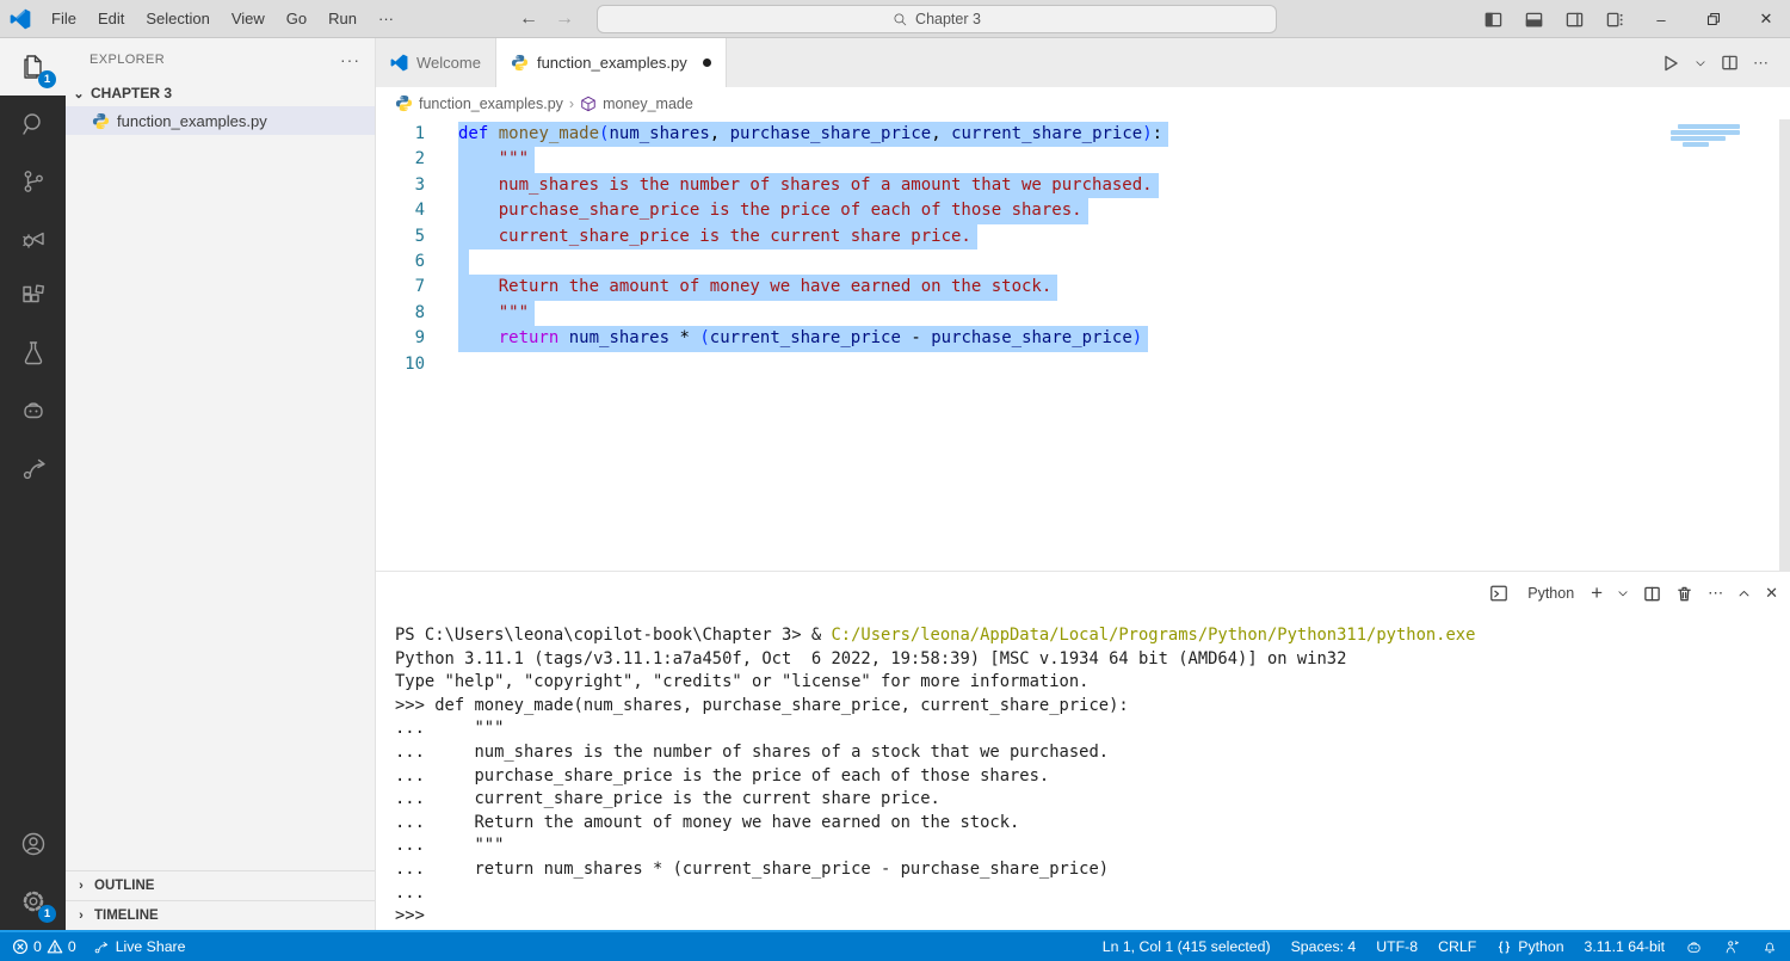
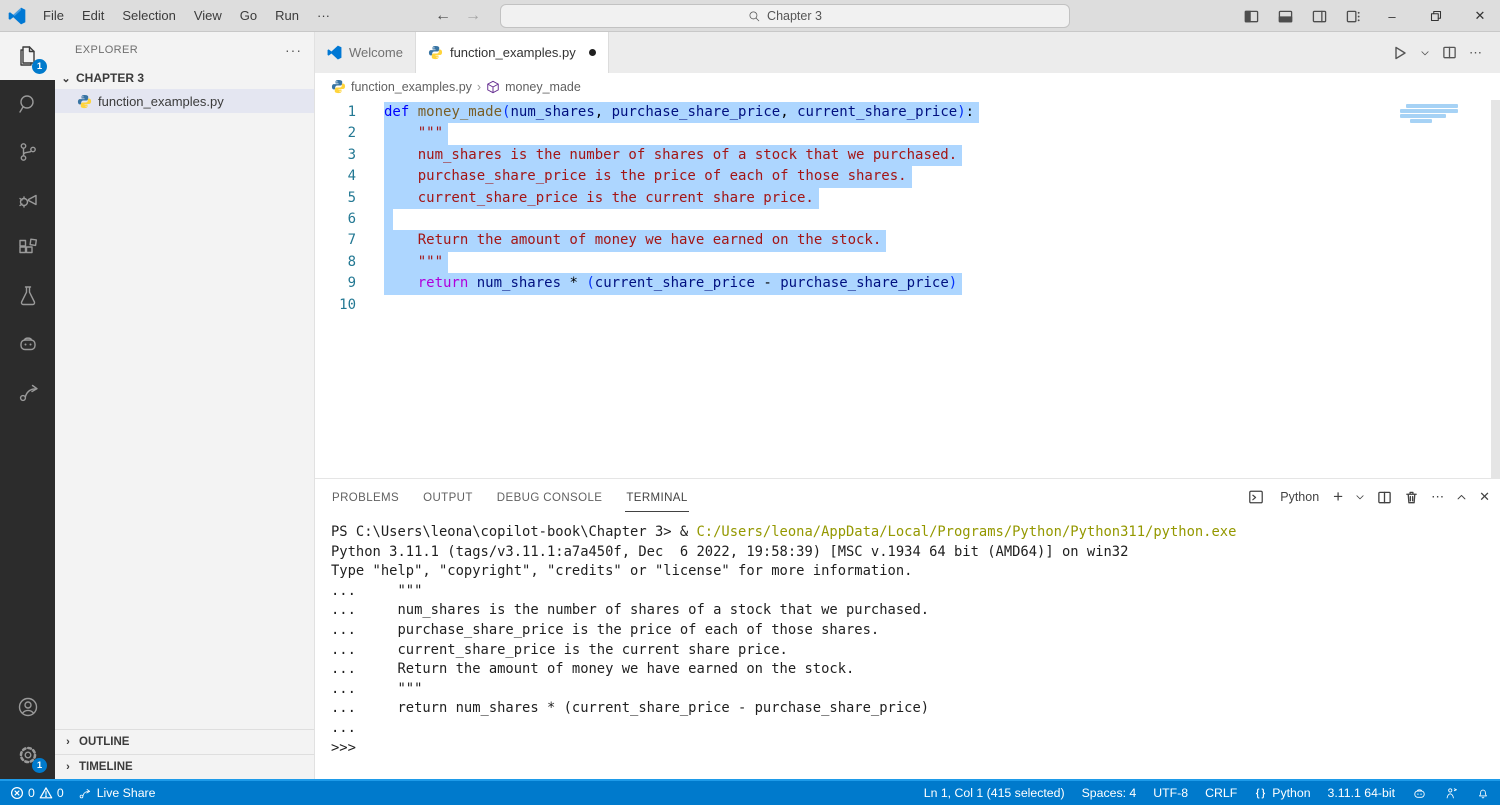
  File
  Edit
  Selection
  View
  Go
  Run
  ···
  ←
  →
  Chapter 3
  –
  ✕
  1
  1
  EXPLORER
  ···
  ⌄
  CHAPTER 3
  function_examples.py
  ›
  OUTLINE
  ›
  TIMELINE
  Welcome
  function_examples.py
  ⋯
  function_examples.py
  ›
  money_made
  1
  def money_made(num_shares, purchase_share_price, current_share_price):
  2
  """
  3
- num_shares is the number of shares of a amount that we purchased.
+ num_shares is the number of shares of a stock that we purchased.
  4
  purchase_share_price is the price of each of those shares.
  5
  current_share_price is the current share price.
  6
  7
  Return the amount of money we have earned on the stock.
  8
  """
  9
  return num_shares * (current_share_price - purchase_share_price)
  10
+ PROBLEMS
+ OUTPUT
+ DEBUG CONSOLE
+ TERMINAL
  Python
  +
  ⋯
  ✕
  PS C:\Users\leona\copilot-book\Chapter 3> & C:/Users/leona/AppData/Local/Programs/Python/Python311/python.exe
- Python 3.11.1 (tags/v3.11.1:a7a450f, Oct 6 2022, 19:58:39) [MSC v.1934 64 bit (AMD64)] on win32
+ Python 3.11.1 (tags/v3.11.1:a7a450f, Dec 6 2022, 19:58:39) [MSC v.1934 64 bit (AMD64)] on win32
  Type "help", "copyright", "credits" or "license" for more information.
- >>> def money_made(num_shares, purchase_share_price, current_share_price):
  ... """
  ... num_shares is the number of shares of a stock that we purchased.
  ... purchase_share_price is the price of each of those shares.
  ... current_share_price is the current share price.
  ... Return the amount of money we have earned on the stock.
  ... """
  ... return num_shares * (current_share_price - purchase_share_price)
  ...
  >>>
  0
  0
  Live Share
  Ln 1, Col 1 (415 selected)
  Spaces: 4
  UTF-8
  CRLF
  Python
  3.11.1 64-bit
